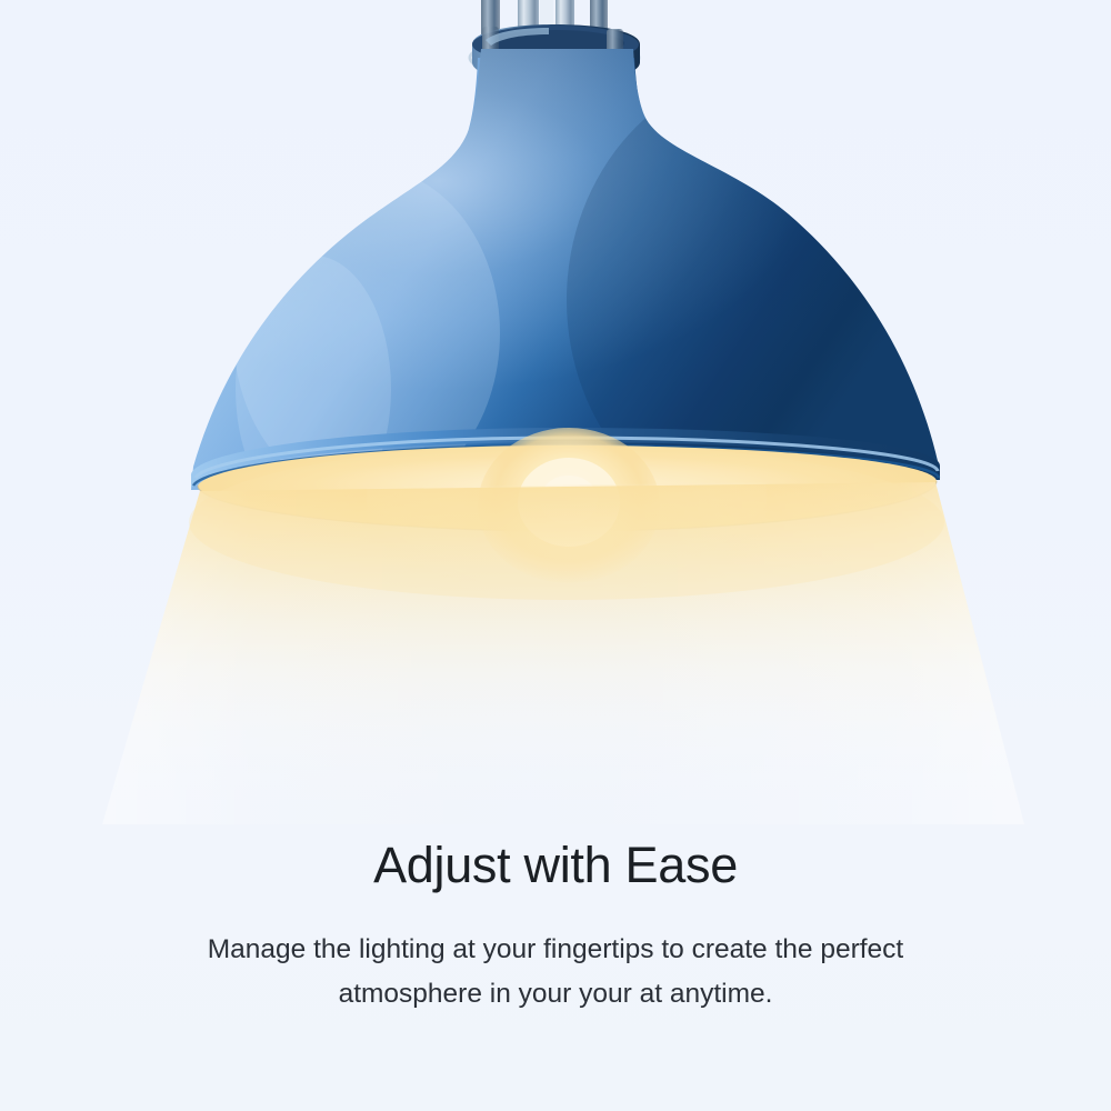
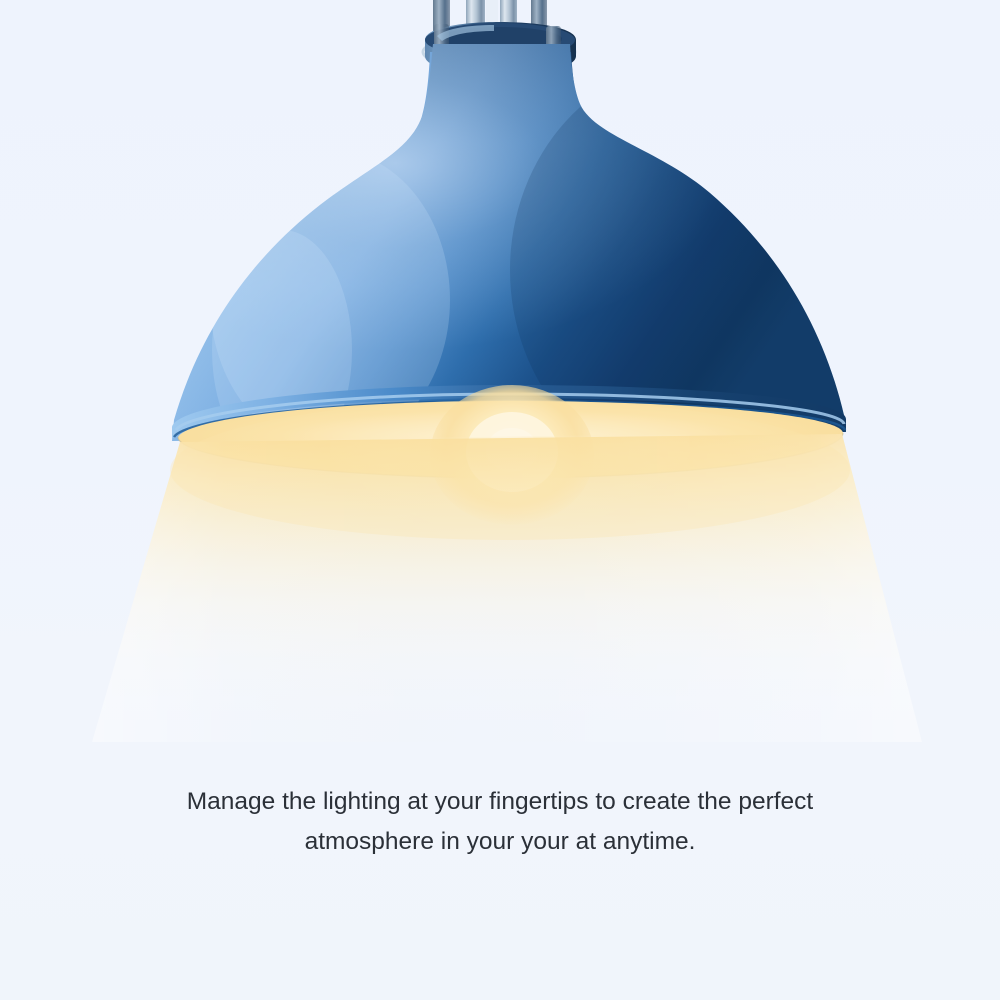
- Adjust with Ease
  Manage the lighting at your fingertips to create the perfect atmosphere in your your at anytime.
